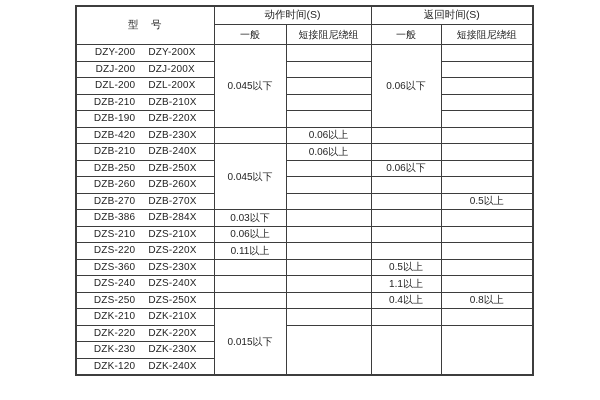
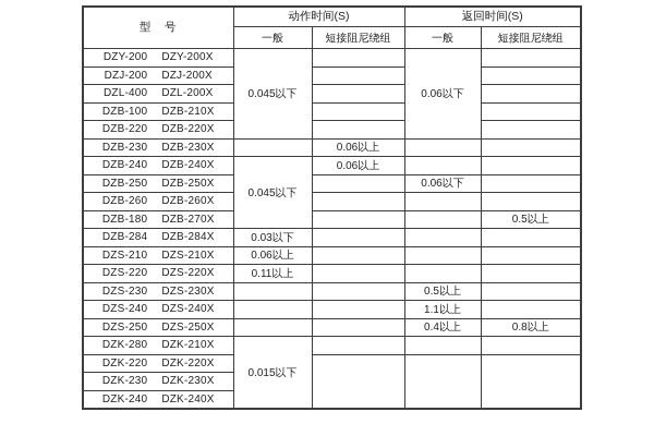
  型 号	动作时间(S)	返回时间(S)
  一般	短接阻尼绕组	一般	短接阻尼绕组
  DZY-200 DZY-200X	0.045以下		0.06以下
  DZJ-200 DZJ-200X
- DZL-200 DZL-200X
+ DZL-400 DZL-200X
- DZB-210 DZB-210X
+ DZB-100 DZB-210X
- DZB-190 DZB-220X
+ DZB-220 DZB-220X
- DZB-420 DZB-230X		0.06以上
+ DZB-230 DZB-230X		0.06以上
- DZB-210 DZB-240X	0.045以下	0.06以上
+ DZB-240 DZB-240X	0.045以下	0.06以上
  DZB-250 DZB-250X		0.06以下
  DZB-260 DZB-260X
- DZB-270 DZB-270X			0.5以上
+ DZB-180 DZB-270X			0.5以上
- DZB-386 DZB-284X	0.03以下
+ DZB-284 DZB-284X	0.03以下
  DZS-210 DZS-210X	0.06以上
  DZS-220 DZS-220X	0.11以上
- DZS-360 DZS-230X			0.5以上
+ DZS-230 DZS-230X			0.5以上
  DZS-240 DZS-240X			1.1以上
  DZS-250 DZS-250X			0.4以上	0.8以上
- DZK-210 DZK-210X	0.015以下
+ DZK-280 DZK-210X	0.015以下
  DZK-220 DZK-220X
  DZK-230 DZK-230X
- DZK-120 DZK-240X
+ DZK-240 DZK-240X
